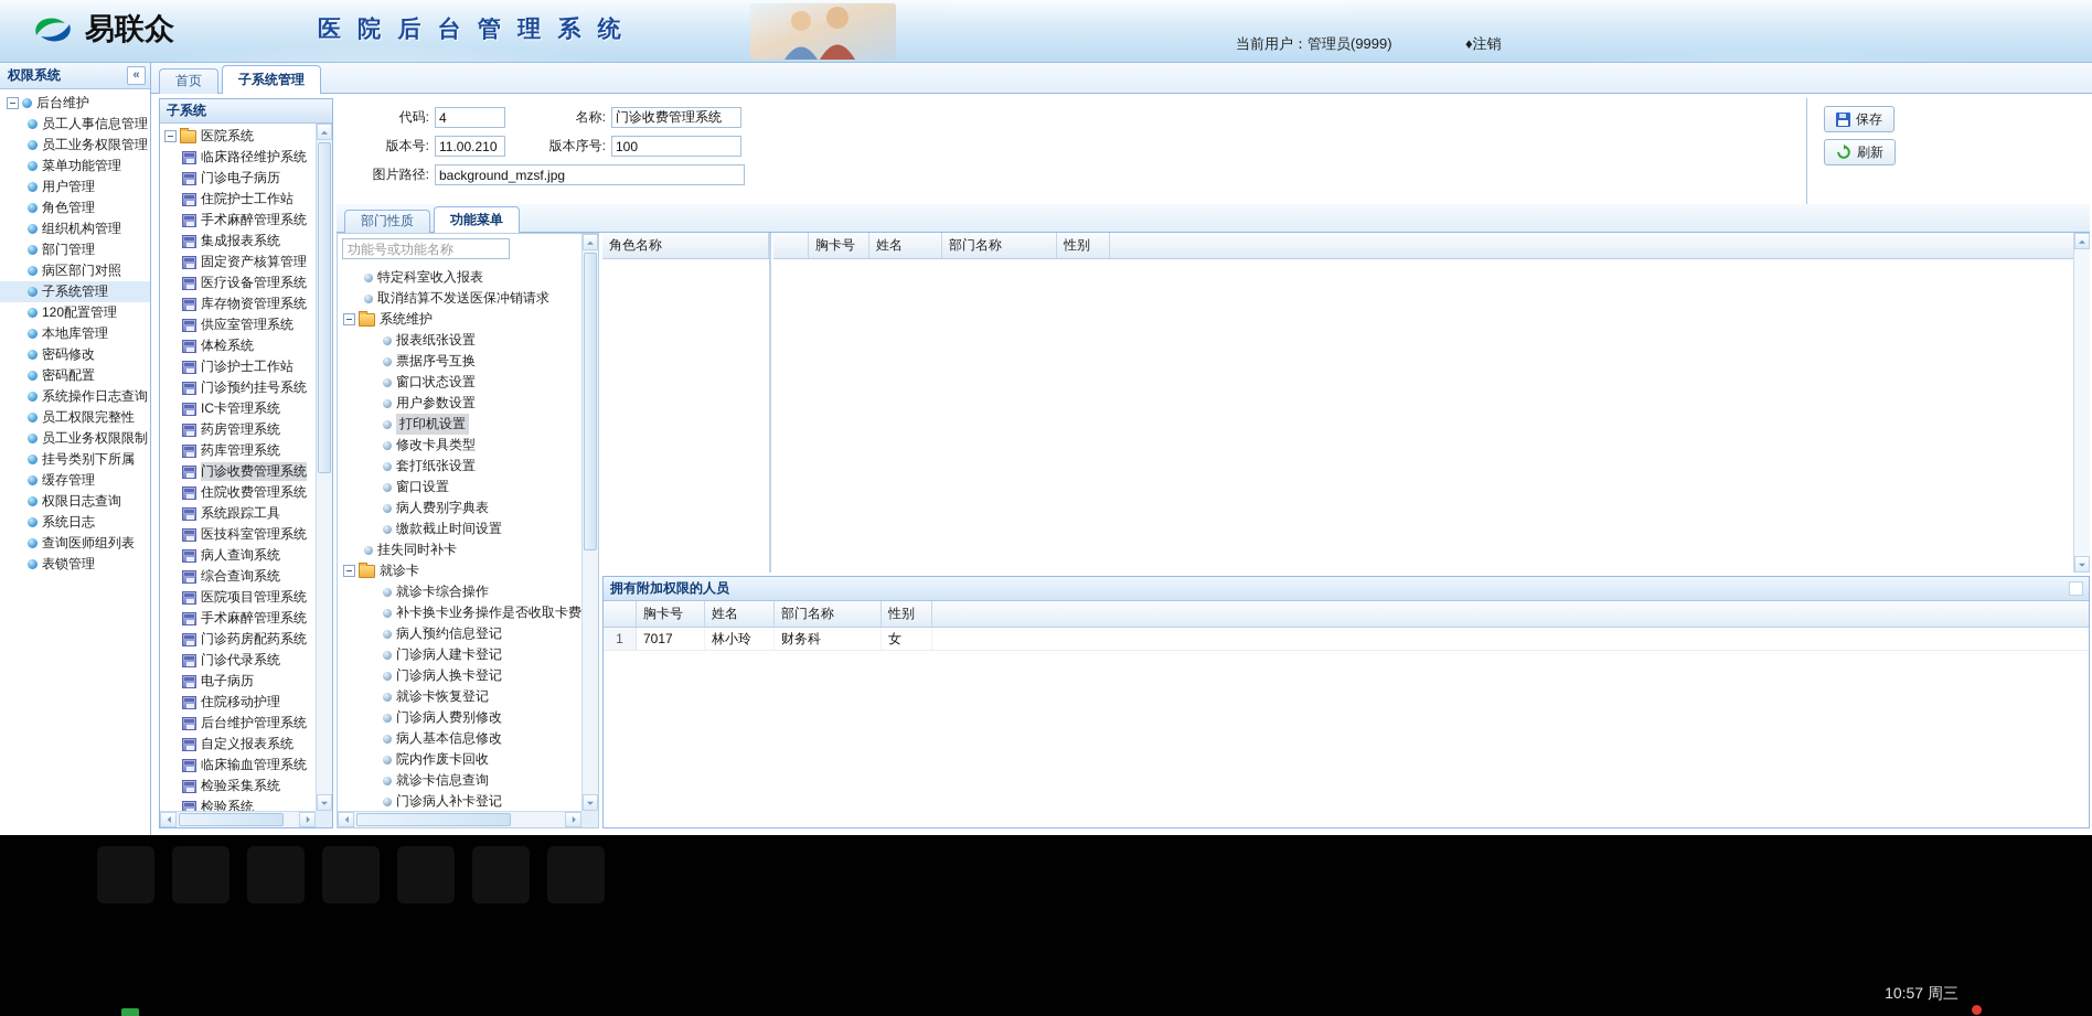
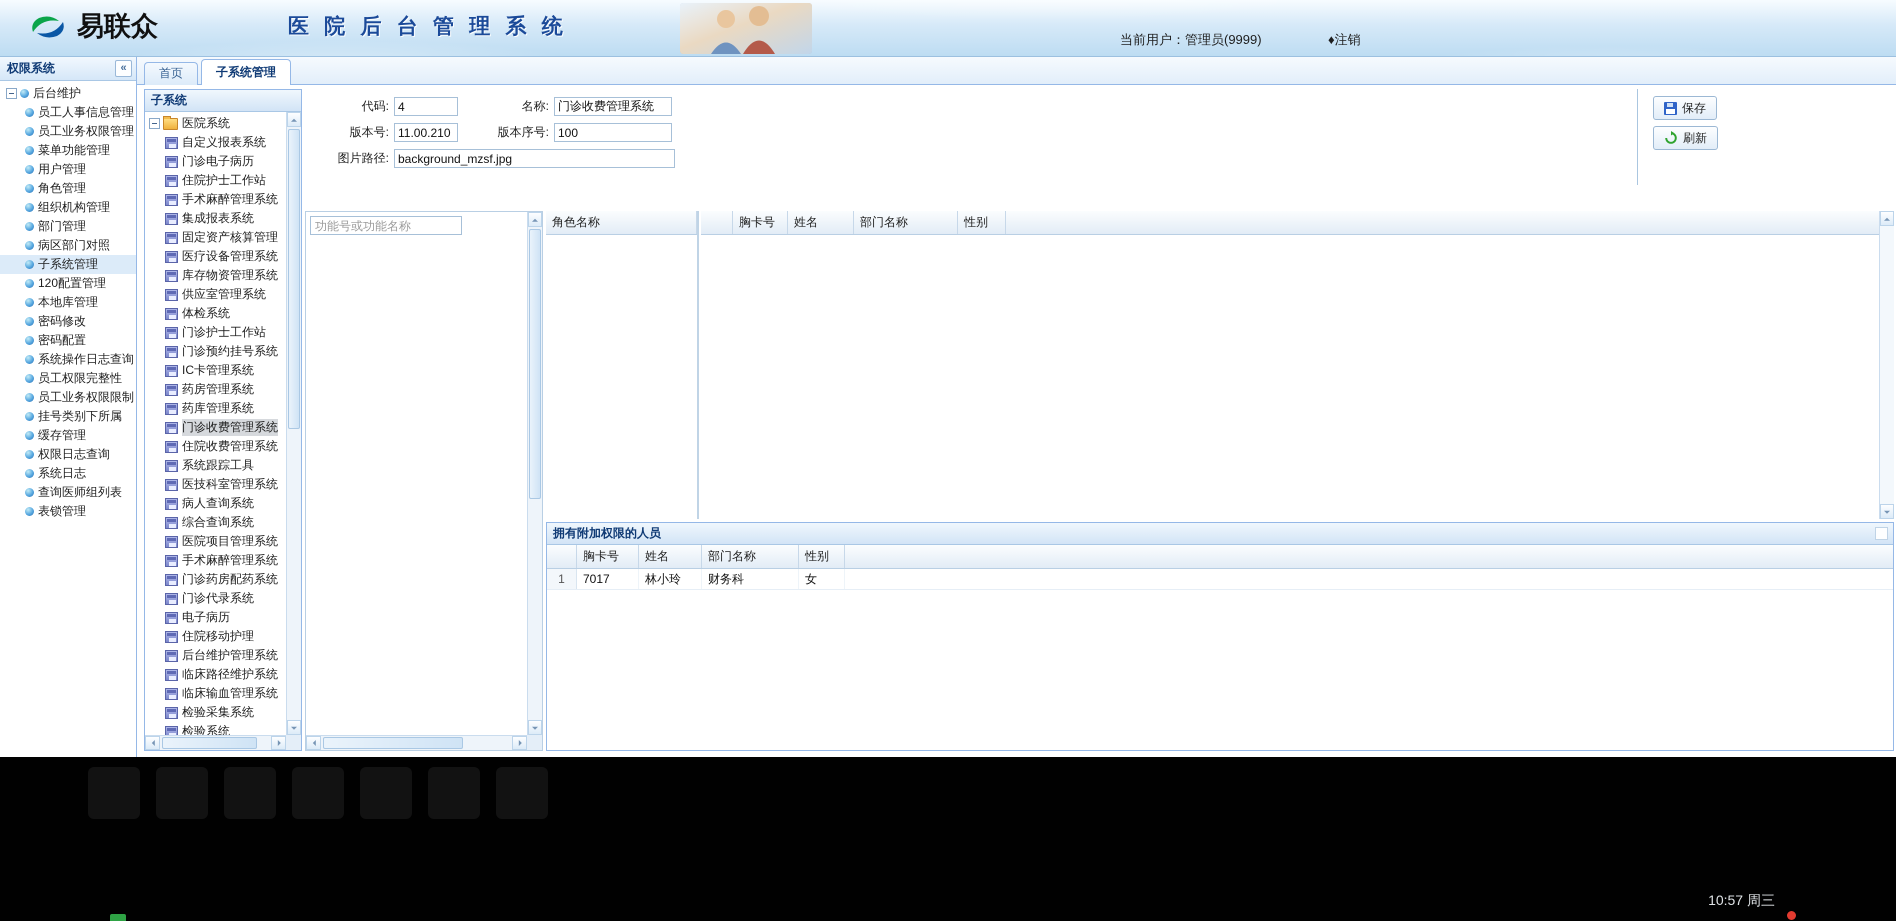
  易联众
  医 院 后 台 管 理 系 统
  当前用户：管理员(9999)
  ♦注销
  权限系统
  «
  后台维护
  员工人事信息管理
  员工业务权限管理
  菜单功能管理
  用户管理
  角色管理
  组织机构管理
  部门管理
  病区部门对照
  子系统管理
  120配置管理
  本地库管理
  密码修改
  密码配置
  系统操作日志查询
  员工权限完整性
  员工业务权限限制
  挂号类别下所属
  缓存管理
  权限日志查询
  系统日志
  查询医师组列表
  表锁管理
  首页
  子系统管理
  子系统
  医院系统
- 临床路径维护系统
+ 自定义报表系统
  门诊电子病历
  住院护士工作站
  手术麻醉管理系统
  集成报表系统
  固定资产核算管理
  医疗设备管理系统
  库存物资管理系统
  供应室管理系统
  体检系统
  门诊护士工作站
  门诊预约挂号系统
  IC卡管理系统
  药房管理系统
  药库管理系统
  门诊收费管理系统
  住院收费管理系统
  系统跟踪工具
  医技科室管理系统
  病人查询系统
  综合查询系统
  医院项目管理系统
  手术麻醉管理系统
  门诊药房配药系统
  门诊代录系统
  电子病历
  住院移动护理
  后台维护管理系统
- 自定义报表系统
+ 临床路径维护系统
  临床输血管理系统
  检验采集系统
  检验系统
  代码:
  4
  名称:
  门诊收费管理系统
  版本号:
  11.00.210
  版本序号:
  100
  图片路径:
  background_mzsf.jpg
  保存
  刷新
- 部门性质
- 功能菜单
  功能号或功能名称
- 特定科室收入报表
- 取消结算不发送医保冲销请求
- 系统维护
- 报表纸张设置
- 票据序号互换
- 窗口状态设置
- 用户参数设置
- 打印机设置
- 修改卡具类型
- 套打纸张设置
- 窗口设置
- 病人费别字典表
- 缴款截止时间设置
- 挂失同时补卡
- 就诊卡
- 就诊卡综合操作
- 补卡换卡业务操作是否收取卡费
- 病人预约信息登记
- 门诊病人建卡登记
- 门诊病人换卡登记
- 就诊卡恢复登记
- 门诊病人费别修改
- 病人基本信息修改
- 院内作废卡回收
- 就诊卡信息查询
- 门诊病人补卡登记
  角色名称
  胸卡号
  姓名
  部门名称
  性别
  拥有附加权限的人员
  胸卡号
  姓名
  部门名称
  性别
  1
  7017
  林小玲
  财务科
  女
  10:57 周三
